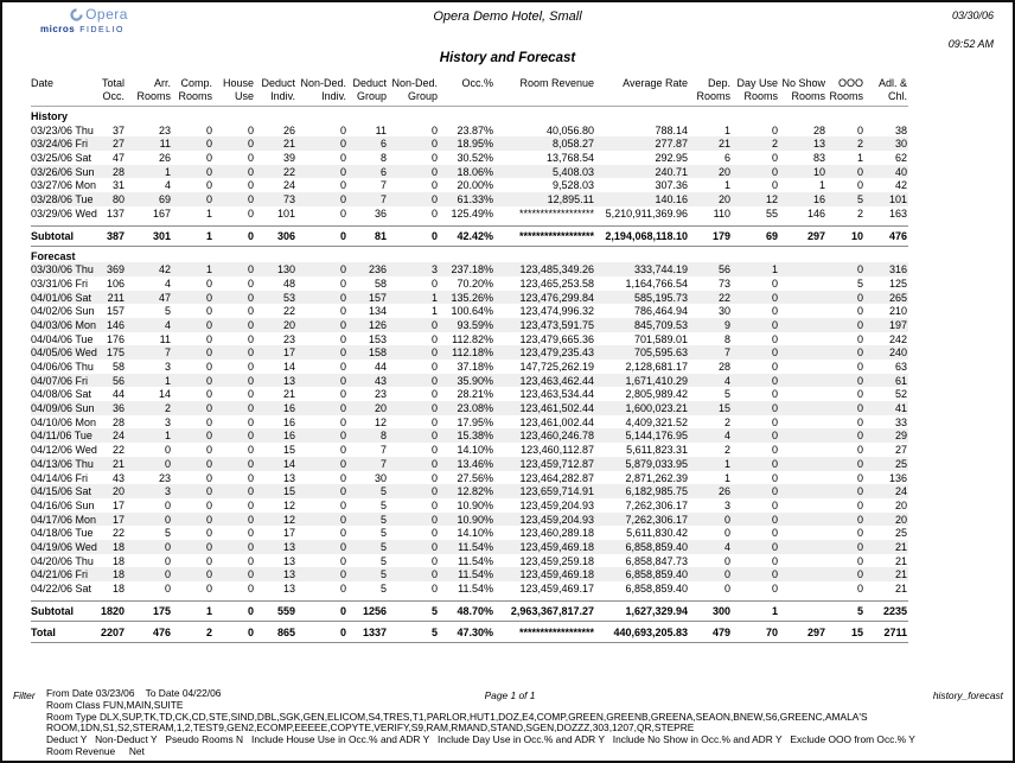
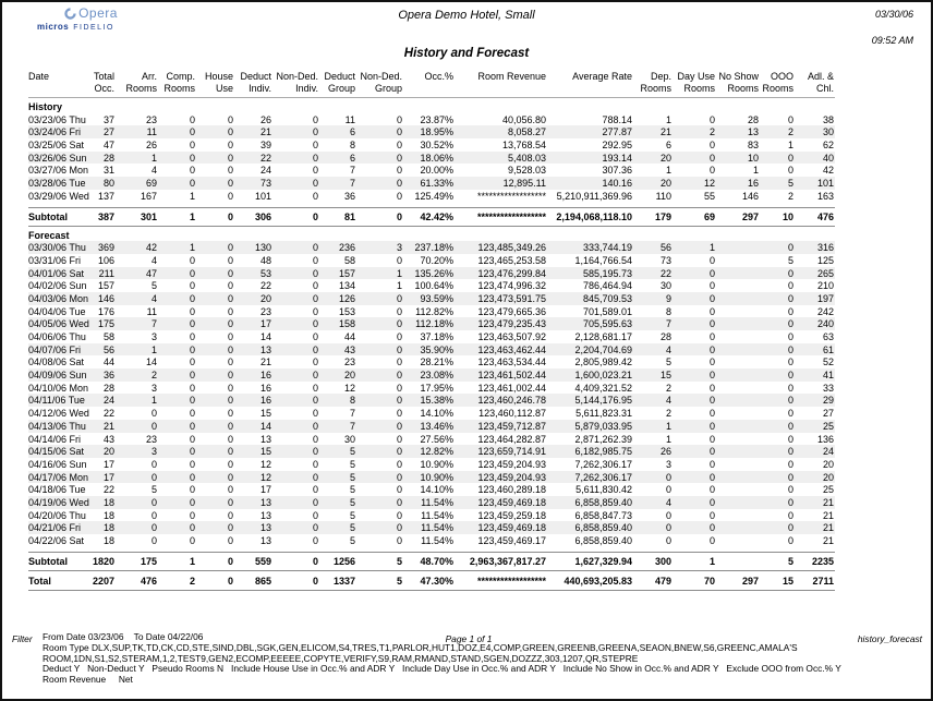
  Opera
  Opera Demo Hotel, Small
  03/30/06
  09:52 AM
  History and Forecast
  Date	Total Occ.	Arr. Rooms	Comp. Rooms	House Use	Deduct Indiv.	Non-Ded. Indiv.	Deduct Group	Non-Ded. Group	Occ.%	Room Revenue	Average Rate	Dep. Rooms	Day Use Rooms	No Show Rooms	OOO Rooms	Adl. & Chl.
  History
  03/23/06 Thu	37	23	0	0	26	0	11	0	23.87%	40,056.80	788.14	1	0	28	0	38
  03/24/06 Fri	27	11	0	0	21	0	6	0	18.95%	8,058.27	277.87	21	2	13	2	30
  03/25/06 Sat	47	26	0	0	39	0	8	0	30.52%	13,768.54	292.95	6	0	83	1	62
- 03/26/06 Sun	28	1	0	0	22	0	6	0	18.06%	5,408.03	240.71	20	0	10	0	40
+ 03/26/06 Sun	28	1	0	0	22	0	6	0	18.06%	5,408.03	193.14	20	0	10	0	40
  03/27/06 Mon	31	4	0	0	24	0	7	0	20.00%	9,528.03	307.36	1	0	1	0	42
  03/28/06 Tue	80	69	0	0	73	0	7	0	61.33%	12,895.11	140.16	20	12	16	5	101
  03/29/06 Wed	137	167	1	0	101	0	36	0	125.49%	******************	5,210,911,369.96	110	55	146	2	163
  Subtotal	387	301	1	0	306	0	81	0	42.42%	******************	2,194,068,118.10	179	69	297	10	476
  Forecast
  03/30/06 Thu	369	42	1	0	130	0	236	3	237.18%	123,485,349.26	333,744.19	56	1		0	316
  03/31/06 Fri	106	4	0	0	48	0	58	0	70.20%	123,465,253.58	1,164,766.54	73	0		5	125
  04/01/06 Sat	211	47	0	0	53	0	157	1	135.26%	123,476,299.84	585,195.73	22	0		0	265
  04/02/06 Sun	157	5	0	0	22	0	134	1	100.64%	123,474,996.32	786,464.94	30	0		0	210
  04/03/06 Mon	146	4	0	0	20	0	126	0	93.59%	123,473,591.75	845,709.53	9	0		0	197
  04/04/06 Tue	176	11	0	0	23	0	153	0	112.82%	123,479,665.36	701,589.01	8	0		0	242
  04/05/06 Wed	175	7	0	0	17	0	158	0	112.18%	123,479,235.43	705,595.63	7	0		0	240
- 04/06/06 Thu	58	3	0	0	14	0	44	0	37.18%	147,725,262.19	2,128,681.17	28	0		0	63
+ 04/06/06 Thu	58	3	0	0	14	0	44	0	37.18%	123,463,507.92	2,128,681.17	28	0		0	63
- 04/07/06 Fri	56	1	0	0	13	0	43	0	35.90%	123,463,462.44	1,671,410.29	4	0		0	61
+ 04/07/06 Fri	56	1	0	0	13	0	43	0	35.90%	123,463,462.44	2,204,704.69	4	0		0	61
  04/08/06 Sat	44	14	0	0	21	0	23	0	28.21%	123,463,534.44	2,805,989.42	5	0		0	52
  04/09/06 Sun	36	2	0	0	16	0	20	0	23.08%	123,461,502.44	1,600,023.21	15	0		0	41
  04/10/06 Mon	28	3	0	0	16	0	12	0	17.95%	123,461,002.44	4,409,321.52	2	0		0	33
  04/11/06 Tue	24	1	0	0	16	0	8	0	15.38%	123,460,246.78	5,144,176.95	4	0		0	29
  04/12/06 Wed	22	0	0	0	15	0	7	0	14.10%	123,460,112.87	5,611,823.31	2	0		0	27
  04/13/06 Thu	21	0	0	0	14	0	7	0	13.46%	123,459,712.87	5,879,033.95	1	0		0	25
  04/14/06 Fri	43	23	0	0	13	0	30	0	27.56%	123,464,282.87	2,871,262.39	1	0		0	136
  04/15/06 Sat	20	3	0	0	15	0	5	0	12.82%	123,659,714.91	6,182,985.75	26	0		0	24
  04/16/06 Sun	17	0	0	0	12	0	5	0	10.90%	123,459,204.93	7,262,306.17	3	0		0	20
  04/17/06 Mon	17	0	0	0	12	0	5	0	10.90%	123,459,204.93	7,262,306.17	0	0		0	20
  04/18/06 Tue	22	5	0	0	17	0	5	0	14.10%	123,460,289.18	5,611,830.42	0	0		0	25
  04/19/06 Wed	18	0	0	0	13	0	5	0	11.54%	123,459,469.18	6,858,859.40	4	0		0	21
  04/20/06 Thu	18	0	0	0	13	0	5	0	11.54%	123,459,259.18	6,858,847.73	0	0		0	21
  04/21/06 Fri	18	0	0	0	13	0	5	0	11.54%	123,459,469.18	6,858,859.40	0	0		0	21
  04/22/06 Sat	18	0	0	0	13	0	5	0	11.54%	123,459,469.17	6,858,859.40	0	0		0	21
  Subtotal	1820	175	1	0	559	0	1256	5	48.70%	2,963,367,817.27	1,627,329.94	300	1		5	2235
  Total	2207	476	2	0	865	0	1337	5	47.30%	******************	440,693,205.83	479	70	297	15	2711
  Filter
  Page 1 of 1
  history_forecast
  From Date 03/23/06 To Date 04/22/06
- Room Class FUN,MAIN,SUITE
  Room Type DLX,SUP,TK,TD,CK,CD,STE,SIND,DBL,SGK,GEN,ELICOM,S4,TRES,T1,PARLOR,HUT1,DOZ,E4,COMP,GREEN,GREENB,GREENA,SEAON,BNEW,S6,GREENC,AMALA'S
  ROOM,1DN,S1,S2,STERAM,1,2,TEST9,GEN2,ECOMP,EEEEE,COPYTE,VERIFY,S9,RAM,RMAND,STAND,SGEN,DOZZZ,303,1207,QR,STEPRE
  Deduct Y Non-Deduct Y Pseudo Rooms N Include House Use in Occ.% and ADR Y Include Day Use in Occ.% and ADR Y Include No Show in Occ.% and ADR Y Exclude OOO from Occ.% Y
  Room Revenue Net
